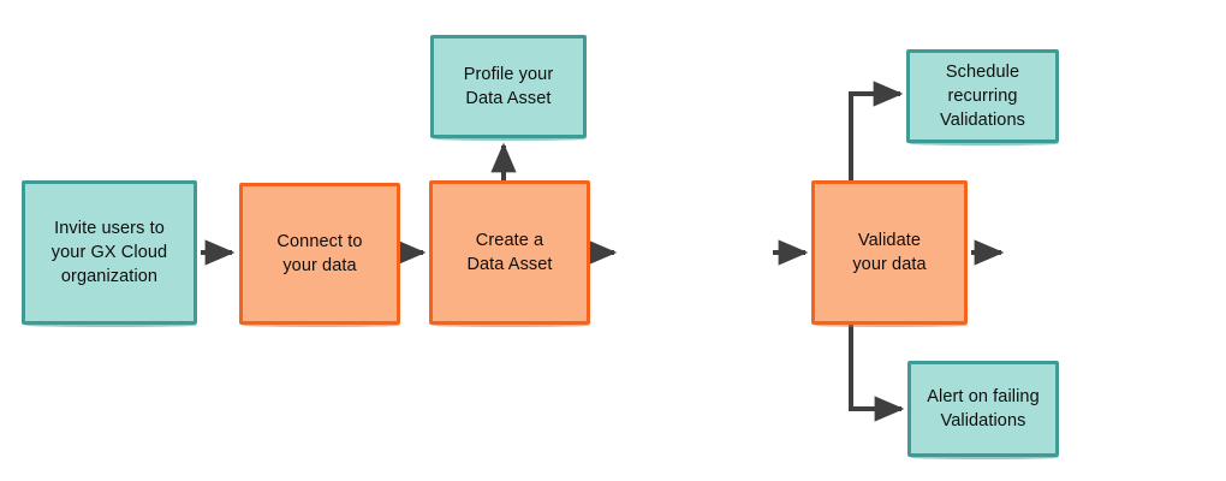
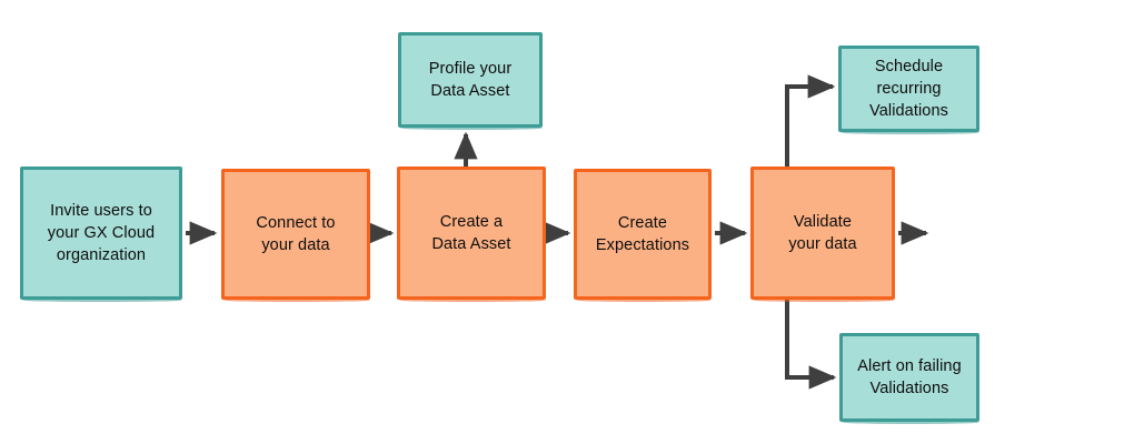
  Invite users to
  your GX Cloud
  organization
  Connect to
  your data
  Create a
  Data Asset
  Profile your
  Data Asset
+ Create
+ Expectations
  Validate
  your data
  Schedule
  recurring
  Validations
  Alert on failing
  Validations
